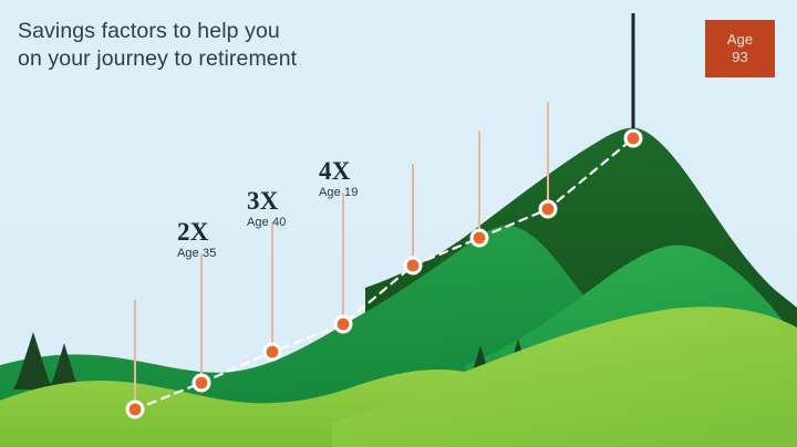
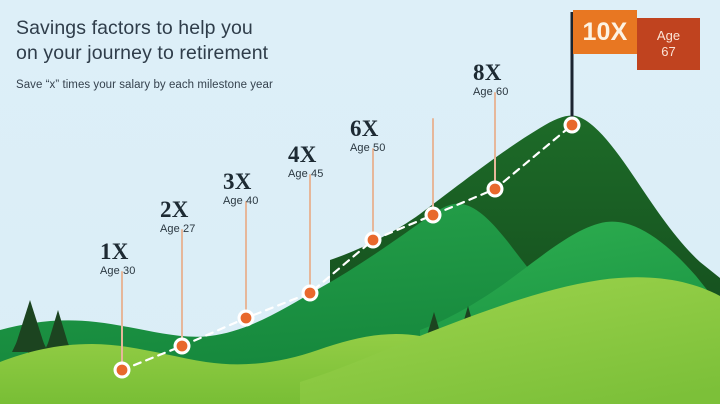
  Savings factors to help you
  on your journey to retirement
+ Save “x” times your salary by each milestone year
+ 1X
+ Age 30
  2X
- Age 35
+ Age 27
  3X
  Age 40
  4X
- Age 19
+ Age 45
+ 6X
+ Age 50
+ 8X
+ Age 60
+ 10X
  Age
- 93
+ 67
